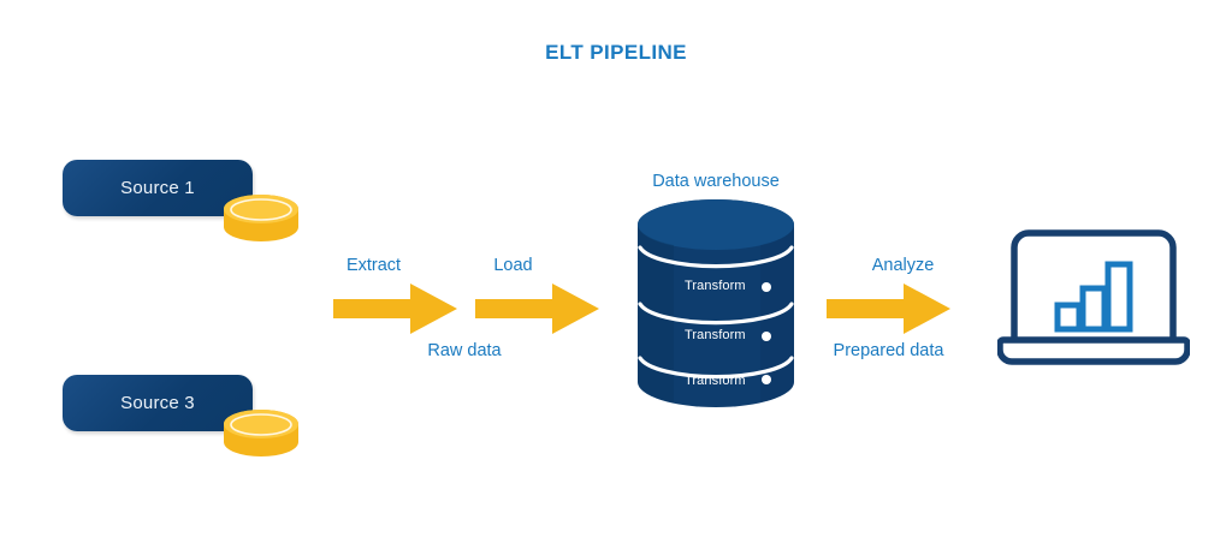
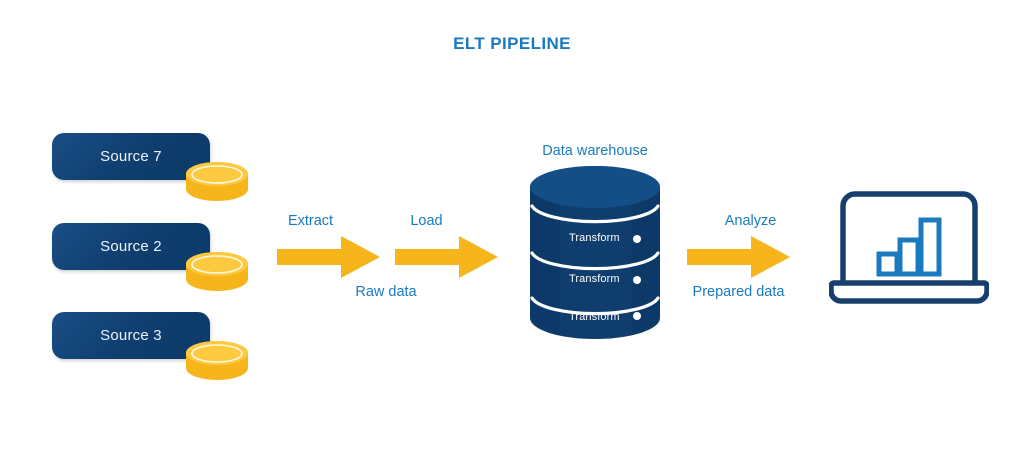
  ELT PIPELINE
- Source 1
+ Source 7
+ Source 2
  Source 3
  Extract
  Raw data
  Load
  Data warehouse
  Transform
  Transform
  Transform
  Analyze
  Prepared data
